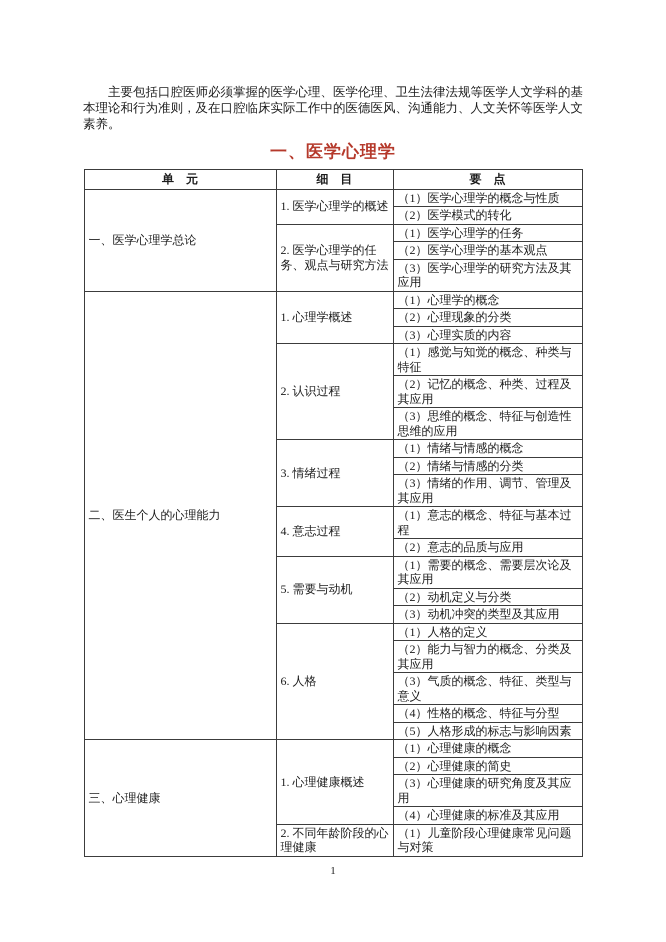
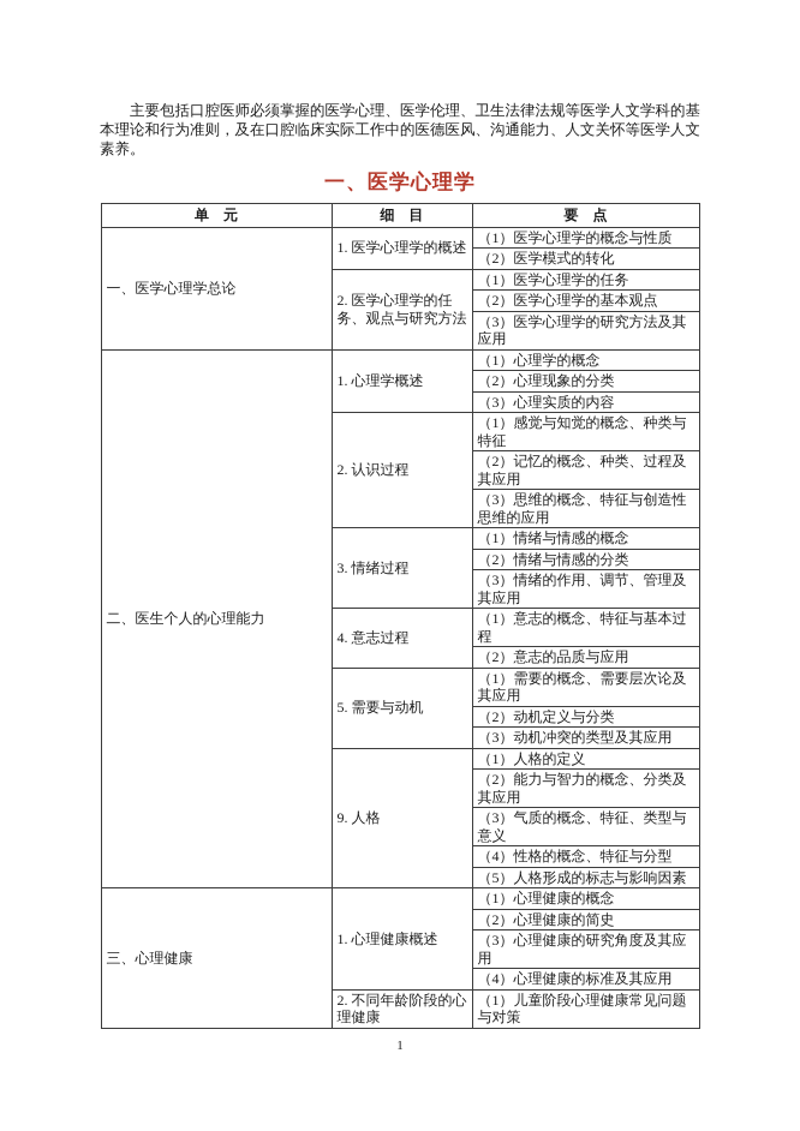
  主要包括口腔医师必须掌握的医学心理、医学伦理、卫生法律法规等医学人文学科的基本理论和行为准则，及在口腔临床实际工作中的医德医风、沟通能力、人文关怀等医学人文素养。
  一、医学心理学
  单 元	细 目	要 点
  一、医学心理学总论	1. 医学心理学的概述	（1）医学心理学的概念与性质
  （2）医学模式的转化
  2. 医学心理学的任务、观点与研究方法	（1）医学心理学的任务
  （2）医学心理学的基本观点
  （3）医学心理学的研究方法及其应用
  二、医生个人的心理能力	1. 心理学概述	（1）心理学的概念
  （2）心理现象的分类
  （3）心理实质的内容
  2. 认识过程	（1）感觉与知觉的概念、种类与特征
  （2）记忆的概念、种类、过程及其应用
  （3）思维的概念、特征与创造性思维的应用
  3. 情绪过程	（1）情绪与情感的概念
  （2）情绪与情感的分类
  （3）情绪的作用、调节、管理及其应用
  4. 意志过程	（1）意志的概念、特征与基本过程
  （2）意志的品质与应用
  5. 需要与动机	（1）需要的概念、需要层次论及其应用
  （2）动机定义与分类
  （3）动机冲突的类型及其应用
- 6. 人格	（1）人格的定义
+ 9. 人格	（1）人格的定义
  （2）能力与智力的概念、分类及其应用
  （3）气质的概念、特征、类型与意义
  （4）性格的概念、特征与分型
  （5）人格形成的标志与影响因素
  三、心理健康	1. 心理健康概述	（1）心理健康的概念
  （2）心理健康的简史
  （3）心理健康的研究角度及其应用
  （4）心理健康的标准及其应用
  2. 不同年龄阶段的心理健康	（1）儿童阶段心理健康常见问题与对策
  1
